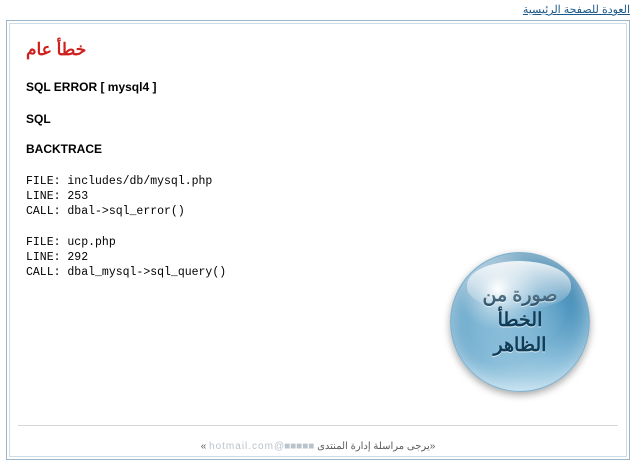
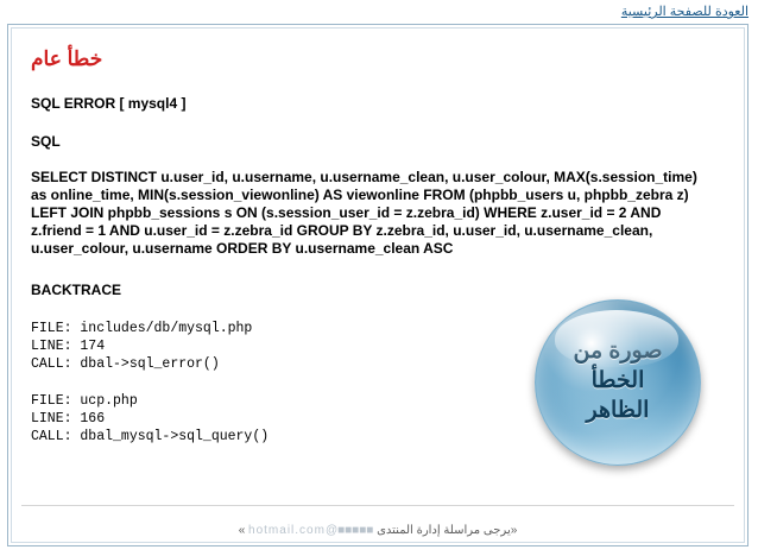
  العودة للصفحة الرئيسية
  خطأ عام
  SQL ERROR [ mysql4 ]
  SQL
+ SELECT DISTINCT u.user_id, u.username, u.username_clean, u.user_colour, MAX(s.session_time) as online_time, MIN(s.session_viewonline) AS viewonline FROM (phpbb_users u, phpbb_zebra z) LEFT JOIN phpbb_sessions s ON (s.session_user_id = z.zebra_id) WHERE z.user_id = 2 AND z.friend = 1 AND u.user_id = z.zebra_id GROUP BY z.zebra_id, u.user_id, u.username_clean, u.user_colour, u.username ORDER BY u.username_clean ASC
  BACKTRACE
- FILE: includes/db/mysql.php LINE: 253 CALL: dbal->sql_error()
+ FILE: includes/db/mysql.php LINE: 174 CALL: dbal->sql_error()
- FILE: ucp.php LINE: 292 CALL: dbal_mysql->sql_query()
+ FILE: ucp.php LINE: 166 CALL: dbal_mysql->sql_query()
  الخطأ
  الظاهر
  «يرجى مراسلة إدارة المنتدى ■■■■■@hotmail.com »
